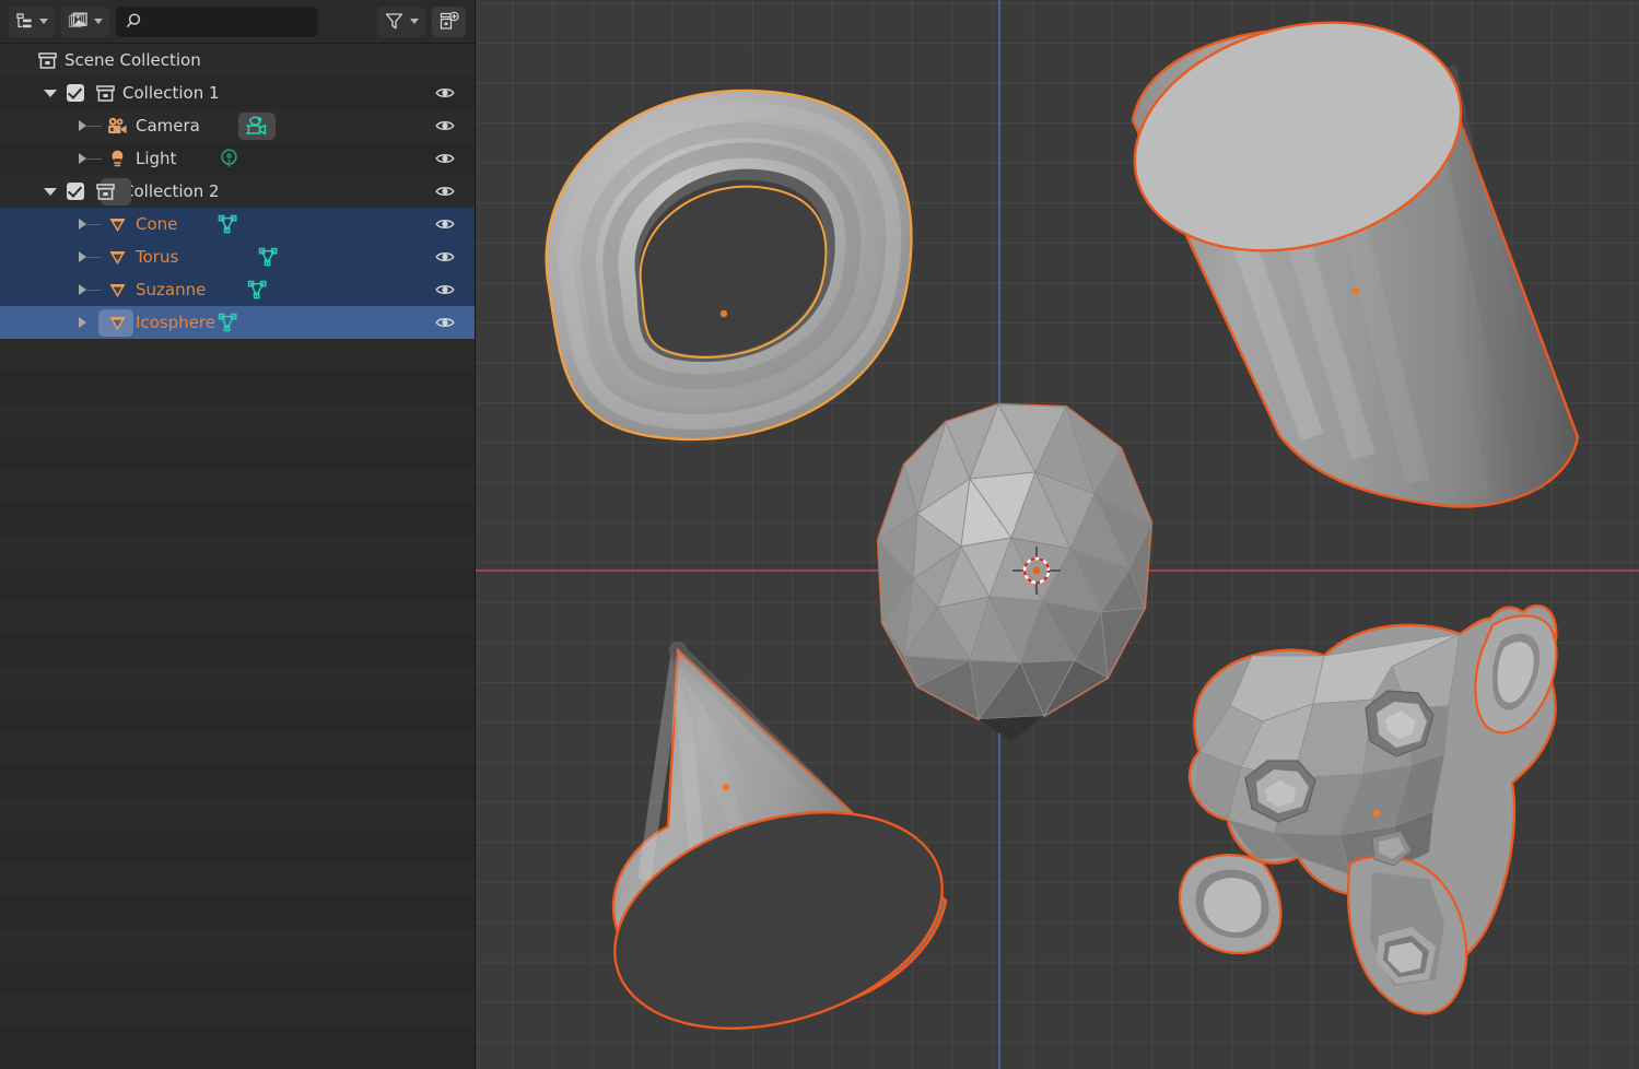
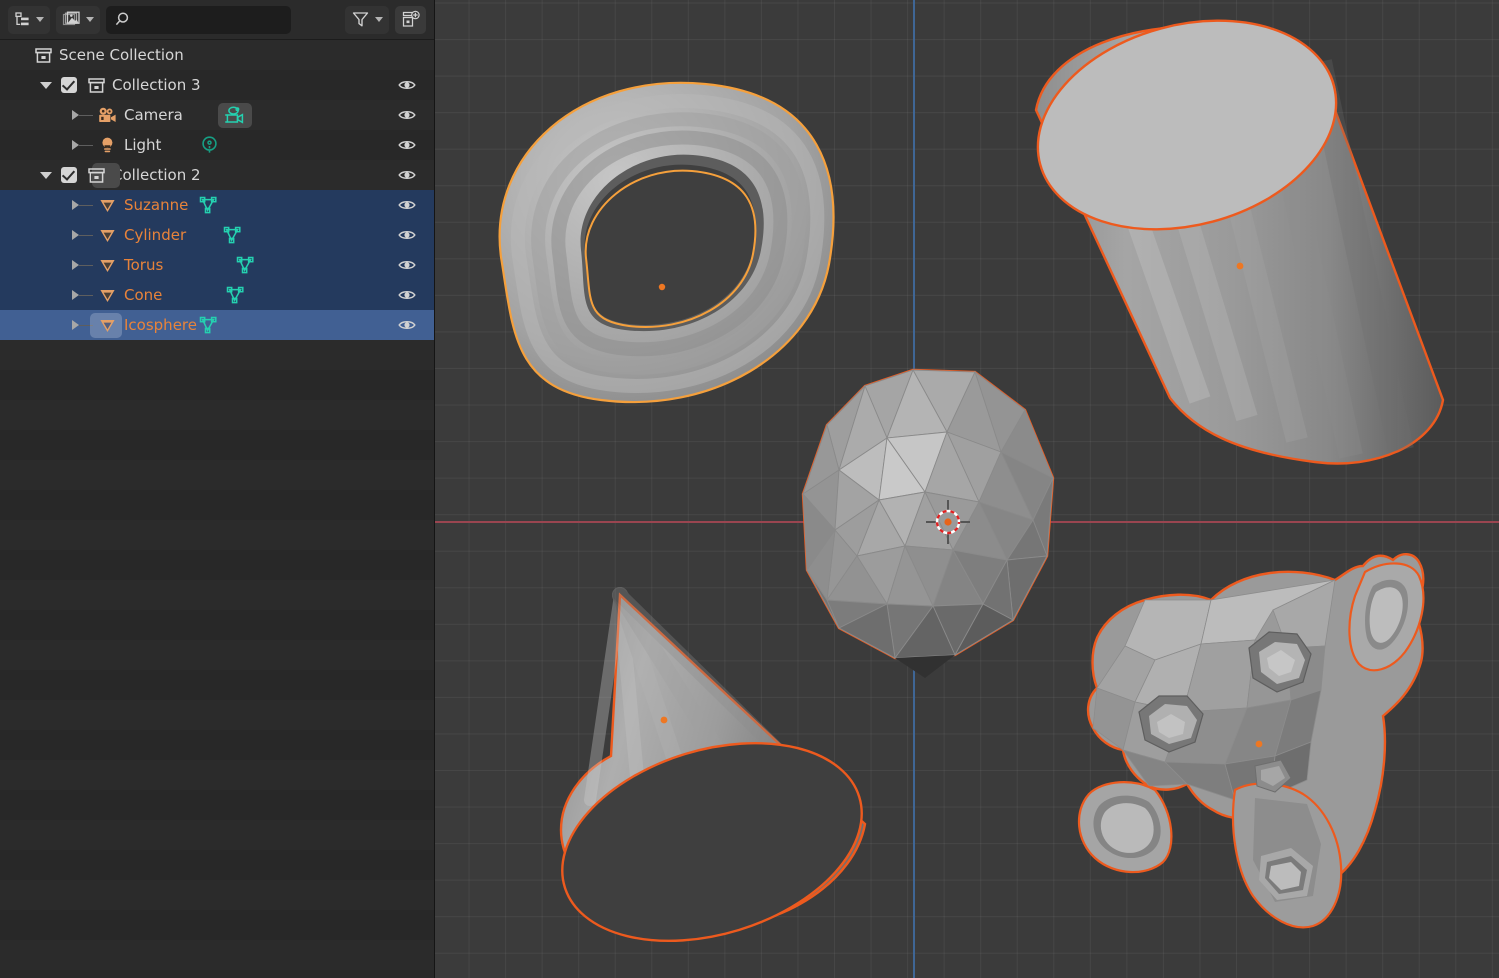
  Scene Collection
- Collection 1
+ Collection 3
  Camera
  Light
  ollection 2
- Cone
+ Suzanne
+ Cylinder
  Torus
- Suzanne
+ Cone
  Icosphere
